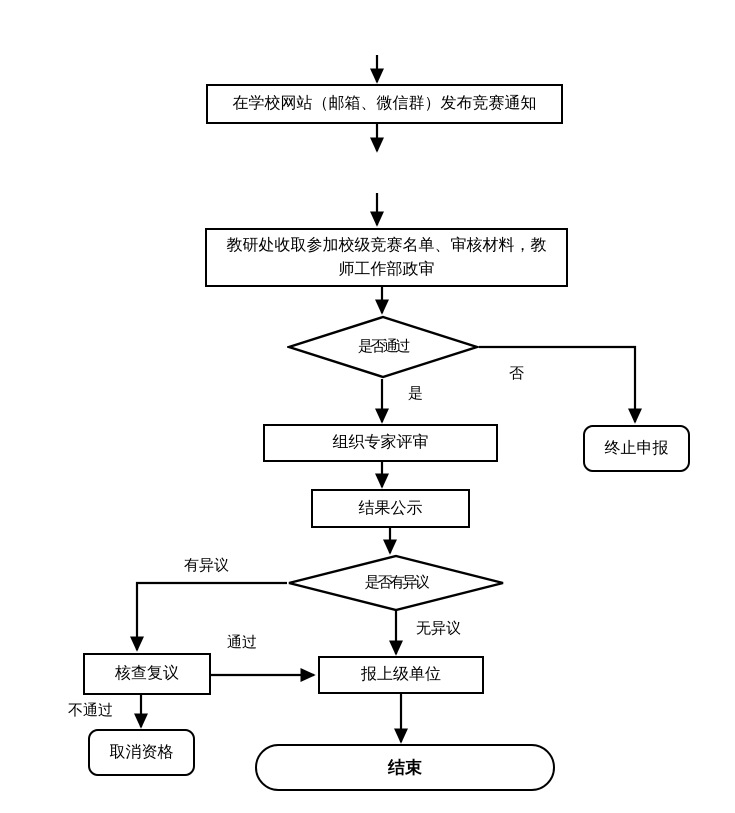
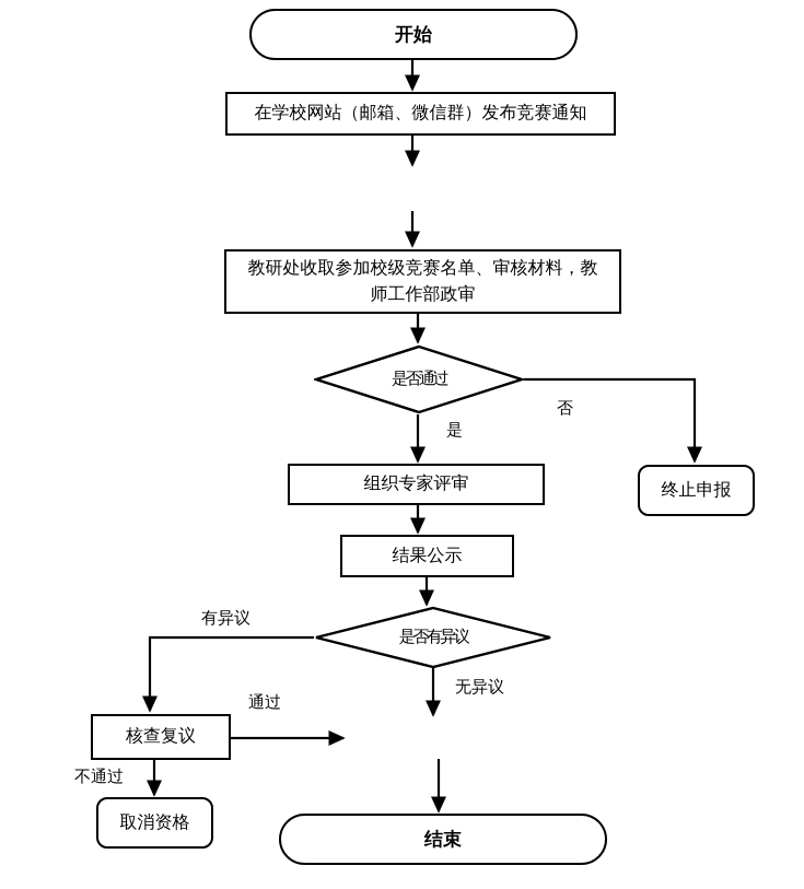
+ 开始
  在学校网站（邮箱、微信群）发布竞赛通知
  教研处收取参加校级竞赛名单、审核材料，教
  师工作部政审
  是否通过
  组织专家评审
  结果公示
  是否有异议
  终止申报
  核查复议
- 报上级单位
  取消资格
  结束
  是
  否
  有异议
  无异议
  通过
  不通过
